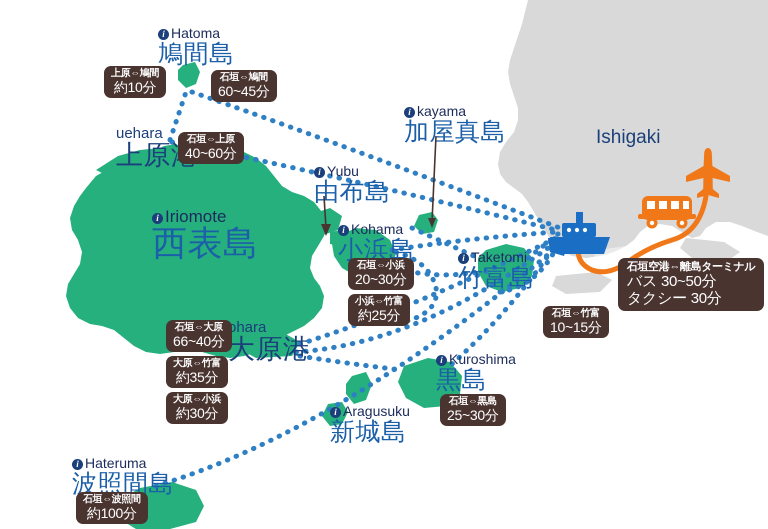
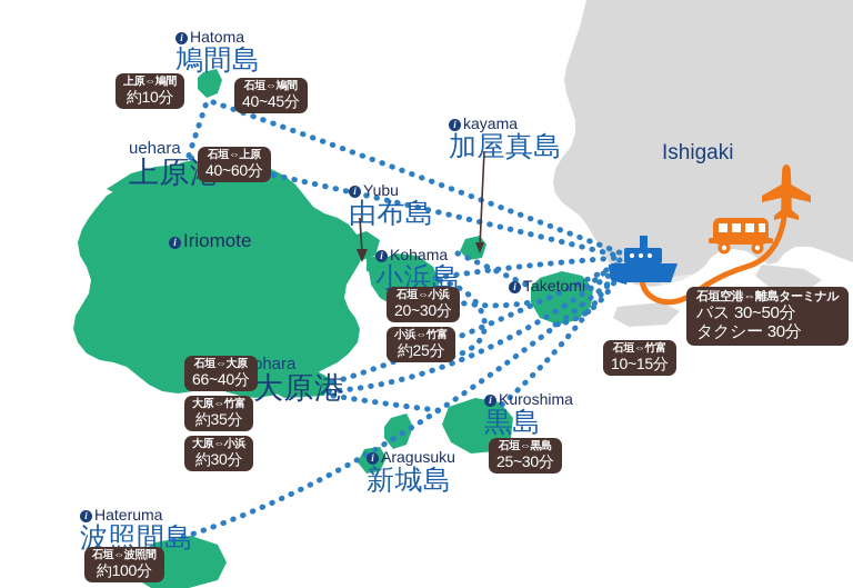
  i Hatoma
  鳩間島
  i kayama
  加屋真島
  i Yubu
  由布島
  i Iriomote
- 西表島
  i Kohama
  小浜島
  i Taketomi
- 竹富島
  i Kuroshima
  黒島
  i Aragusuku
  新城島
  i Hateruma
  波照間島
  Ishigaki
  uehara
  ohara
  大原港
  上原⇔鳩間
  約10分
  石垣⇔鳩間
- 60~45分
+ 40~45分
  石垣⇔上原
  40~60分
  石垣⇔小浜
  20~30分
  小浜⇔竹富
  約25分
  石垣⇔竹富
  10~15分
  石垣⇔大原
  66~40分
  大原⇔竹富
  約35分
  大原⇔小浜
  約30分
  石垣⇔黒島
  25~30分
  石垣⇔波照間
  約100分
  石垣空港⇔離島ターミナル
  バス 30~50分
  タクシー 30分
